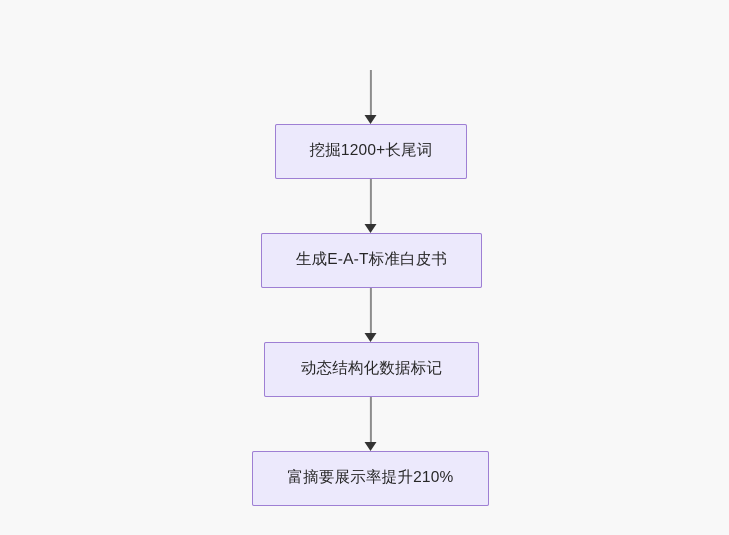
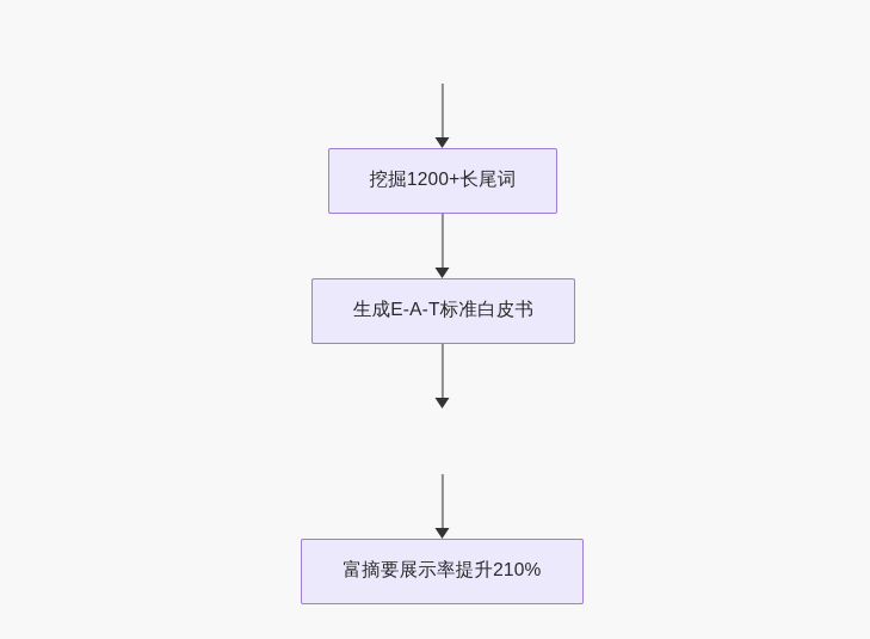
  挖掘1200+长尾词
  生成E-A-T标准白皮书
- 动态结构化数据标记
  富摘要展示率提升210%
